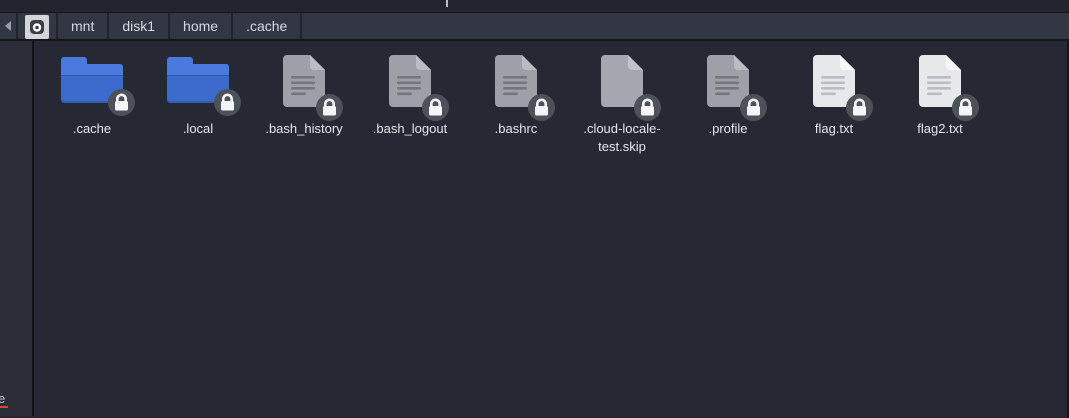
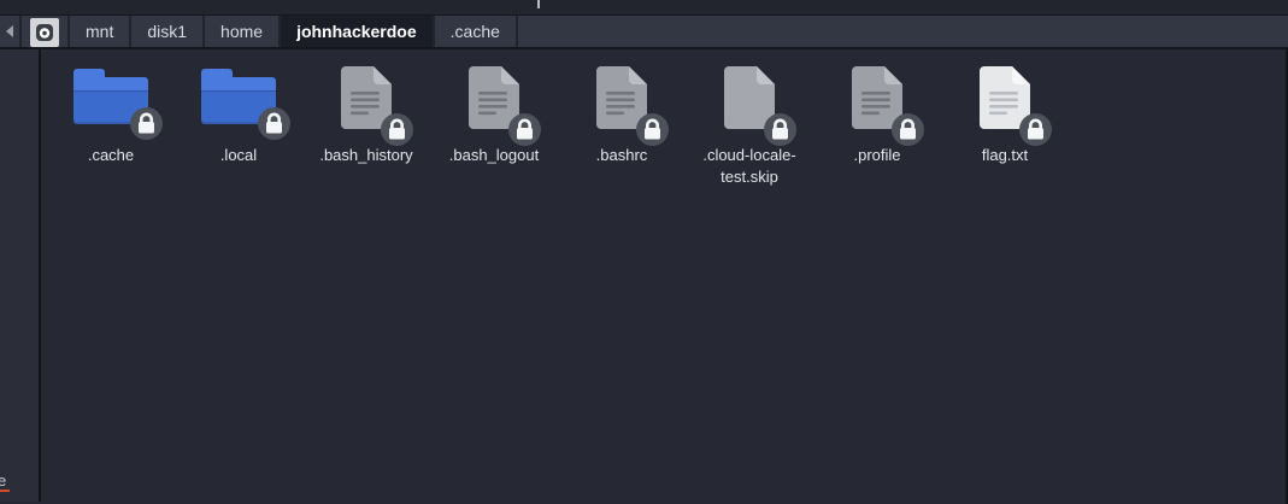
  mnt
  disk1
  home
+ johnhackerdoe
  .cache
  e
  .cache
  .local
  .bash_history
  .bash_logout
  .bashrc
  .cloud-locale-test.skip
  .profile
  flag.txt
- flag2.txt
